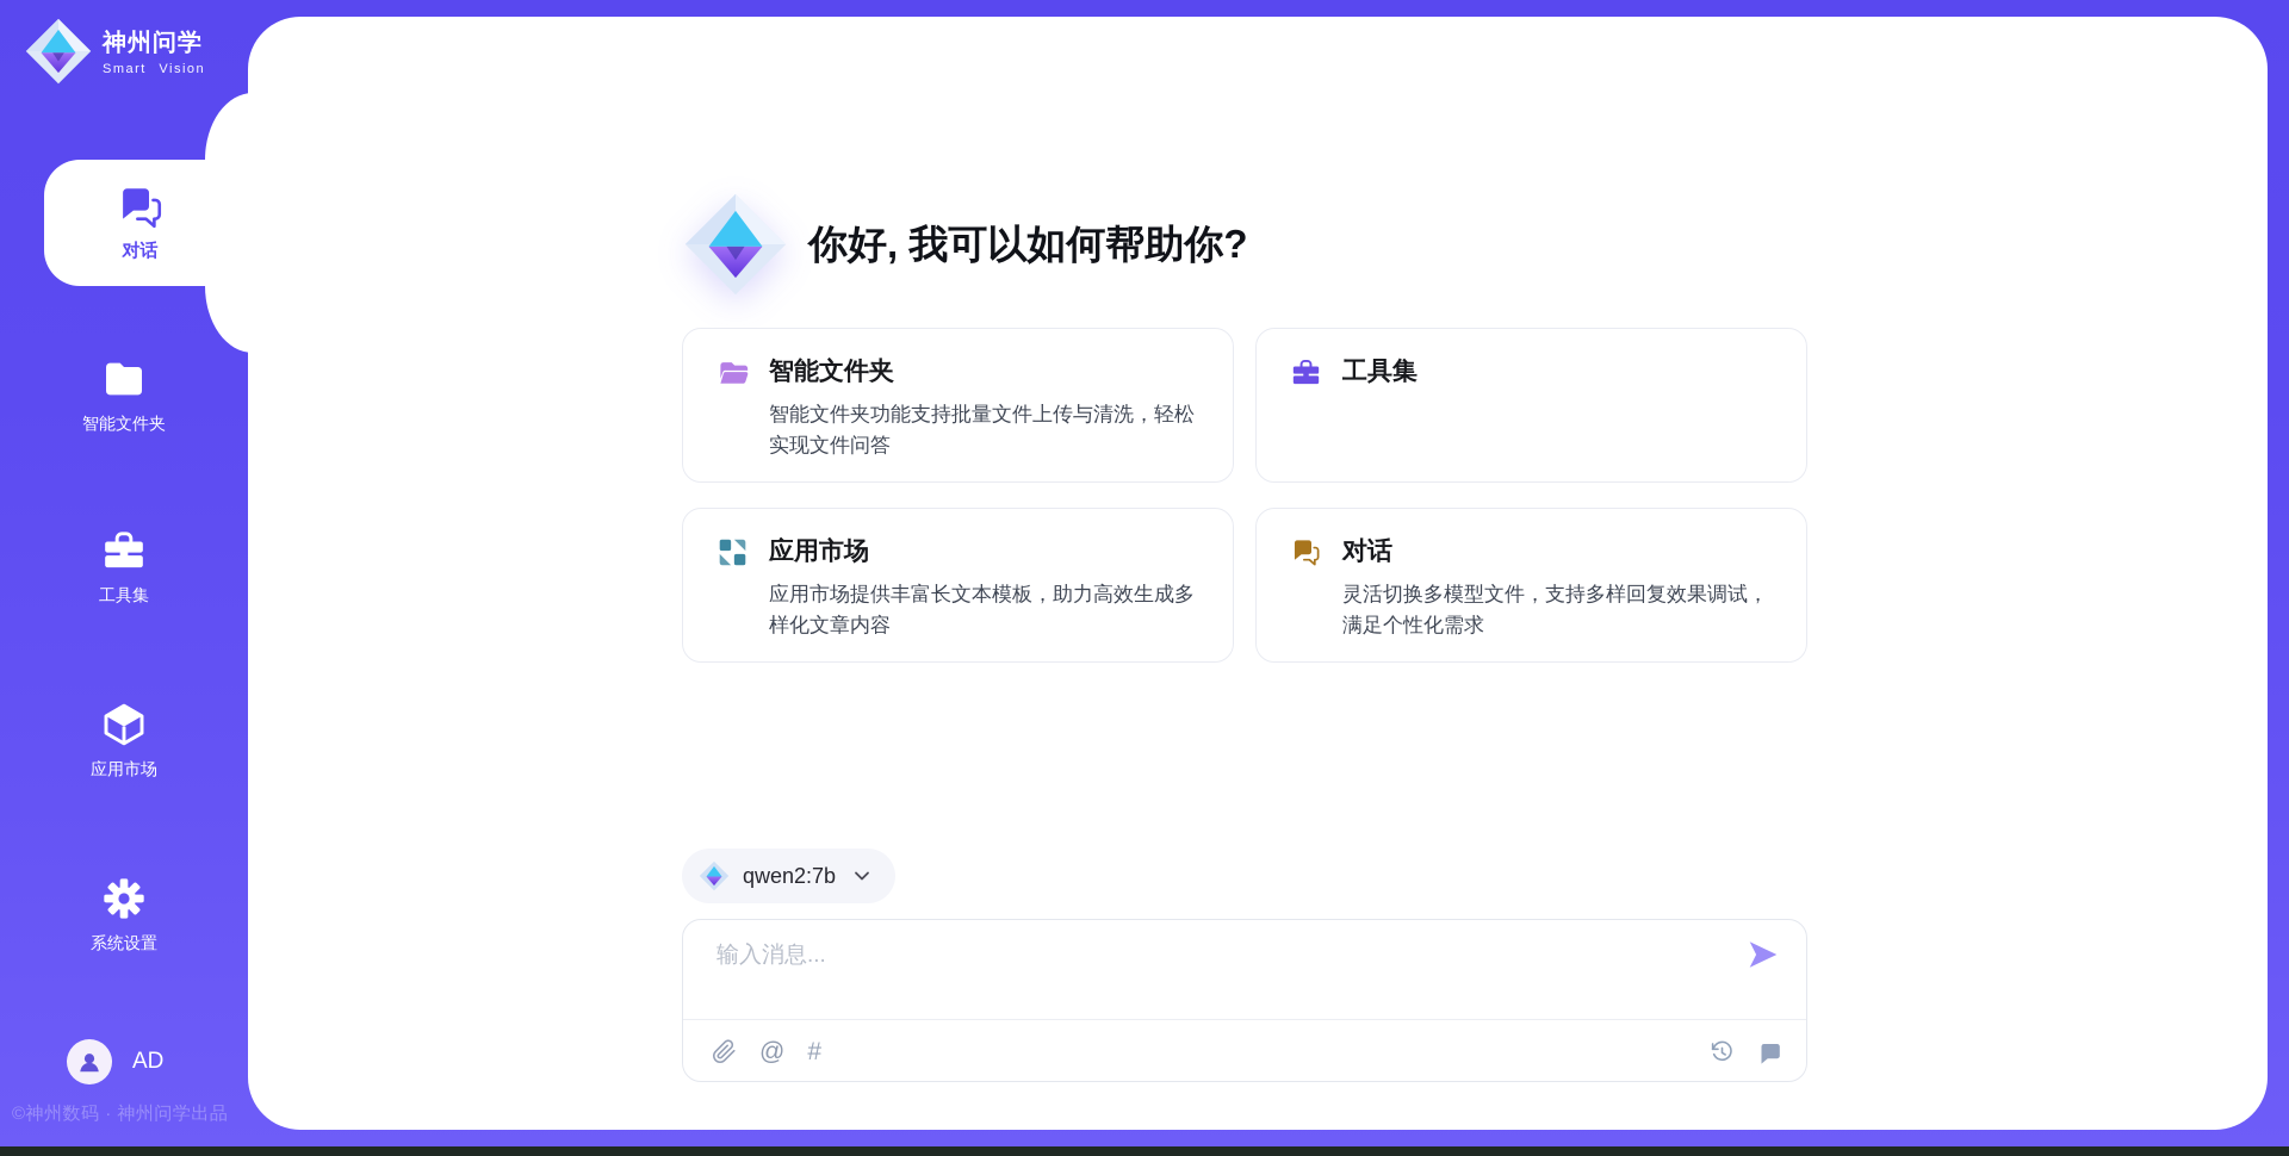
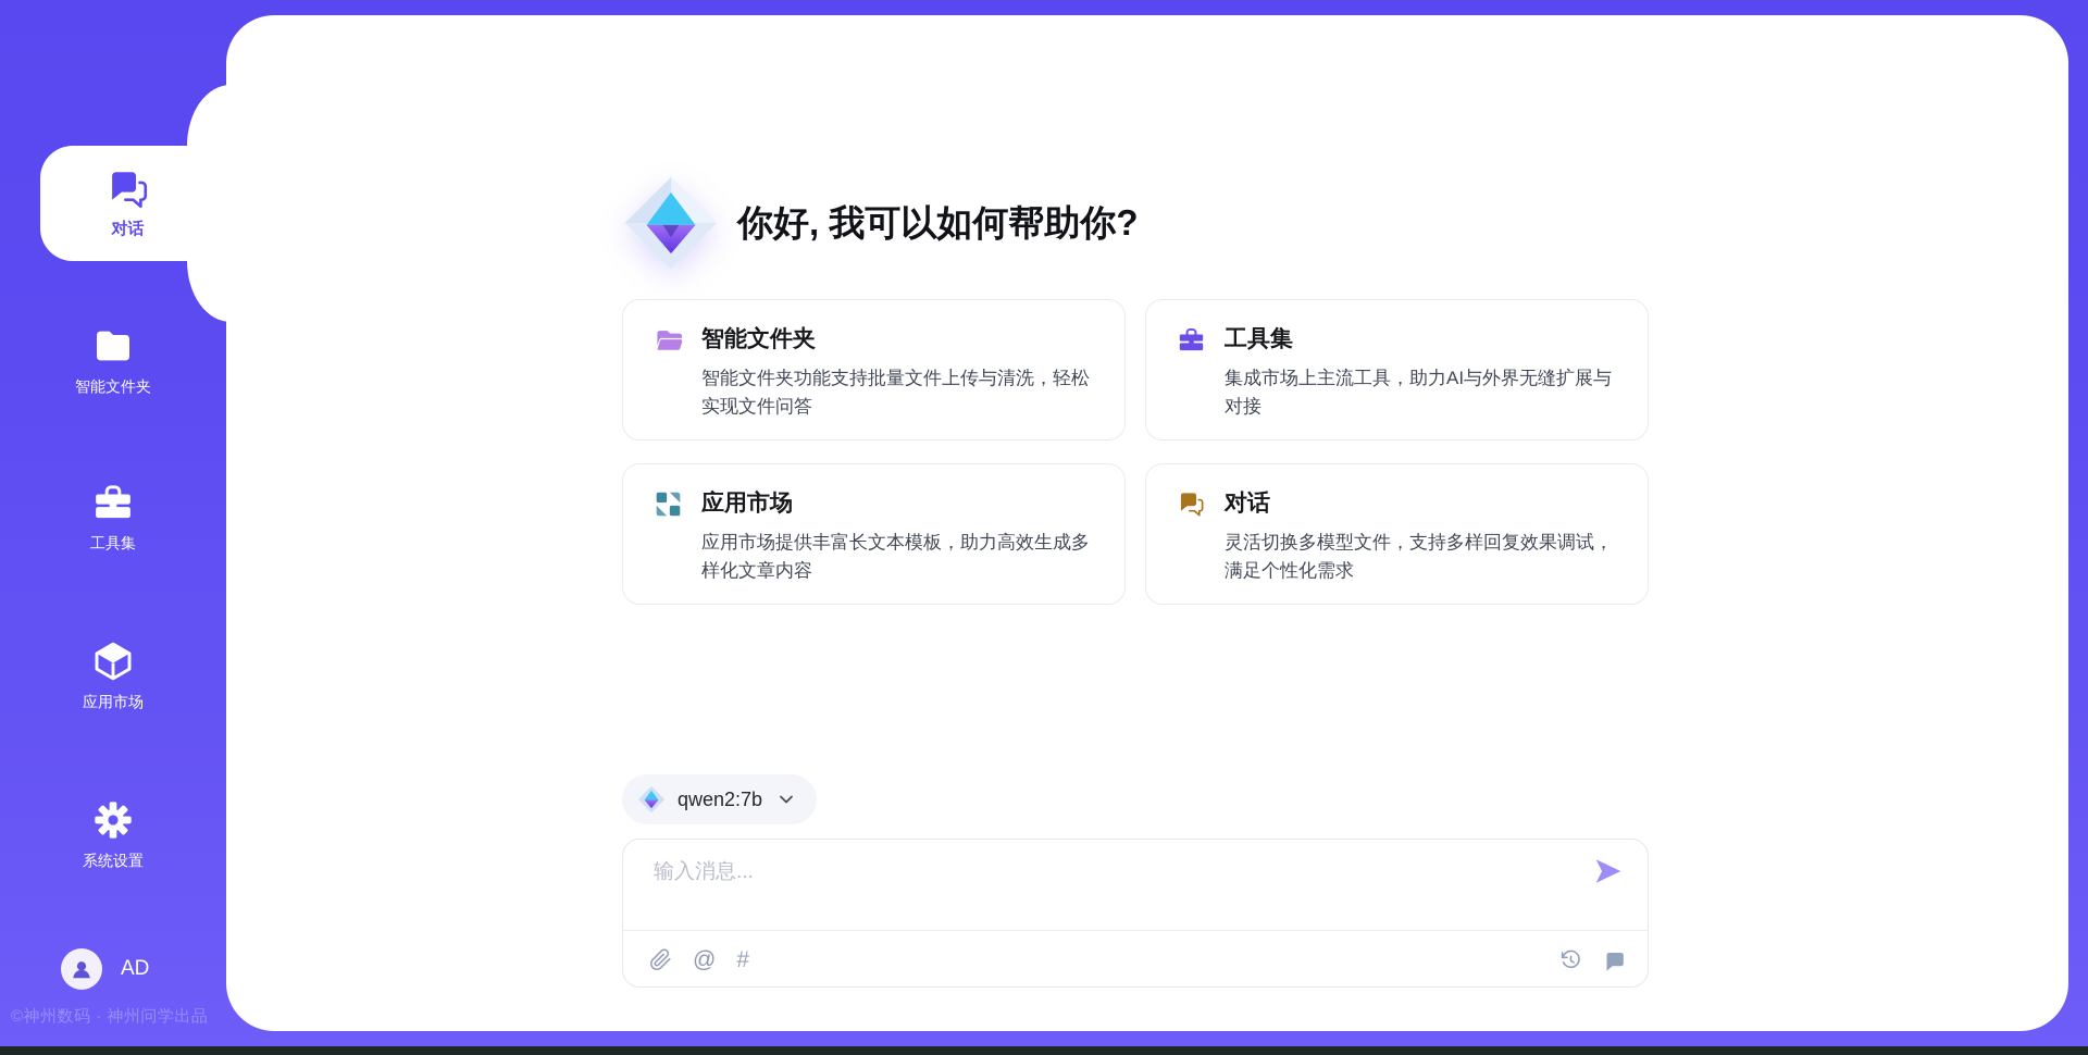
- 神州问学
- Smart Vision
  对话
  智能文件夹
  工具集
  应用市场
  系统设置
  AD
  ©神州数码 · 神州问学出品
  你好, 我可以如何帮助你?
  智能文件夹
  智能文件夹功能支持批量文件上传与清洗，轻松实现文件问答
  工具集
+ 集成市场上主流工具，助力AI与外界无缝扩展与对接
  应用市场
  应用市场提供丰富长文本模板，助力高效生成多样化文章内容
  对话
  灵活切换多模型文件，支持多样回复效果调试，满足个性化需求
  qwen2:7b
  输入消息...
  @
  #
